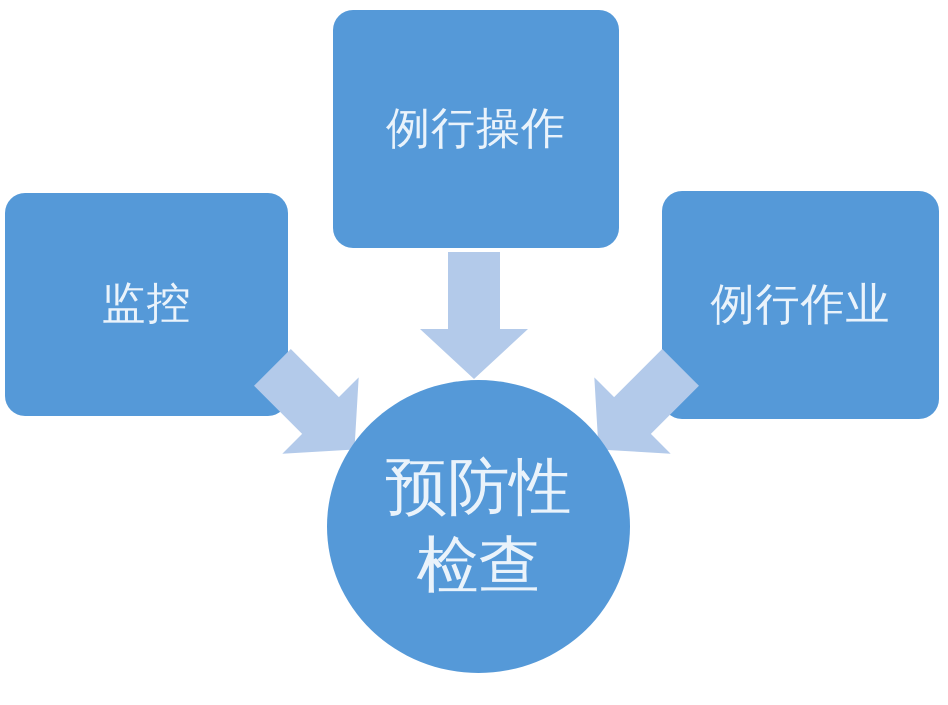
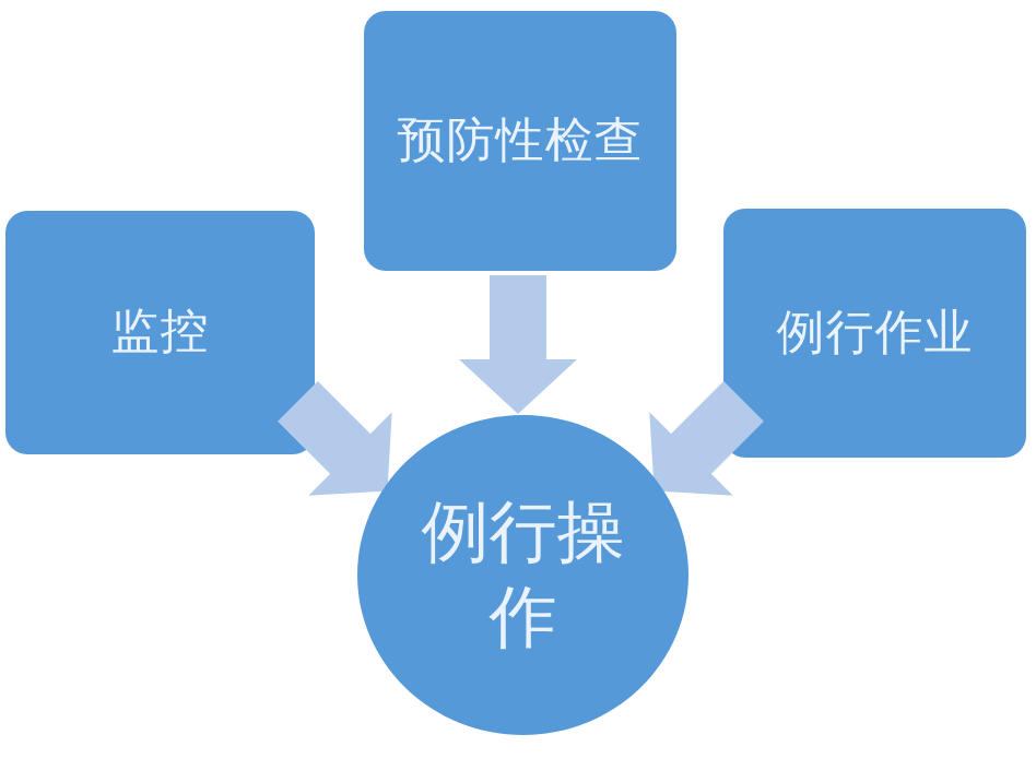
- 例行操作
+ 预防性检查
  监控
  例行作业
- 预防性检查
+ 例行操作
